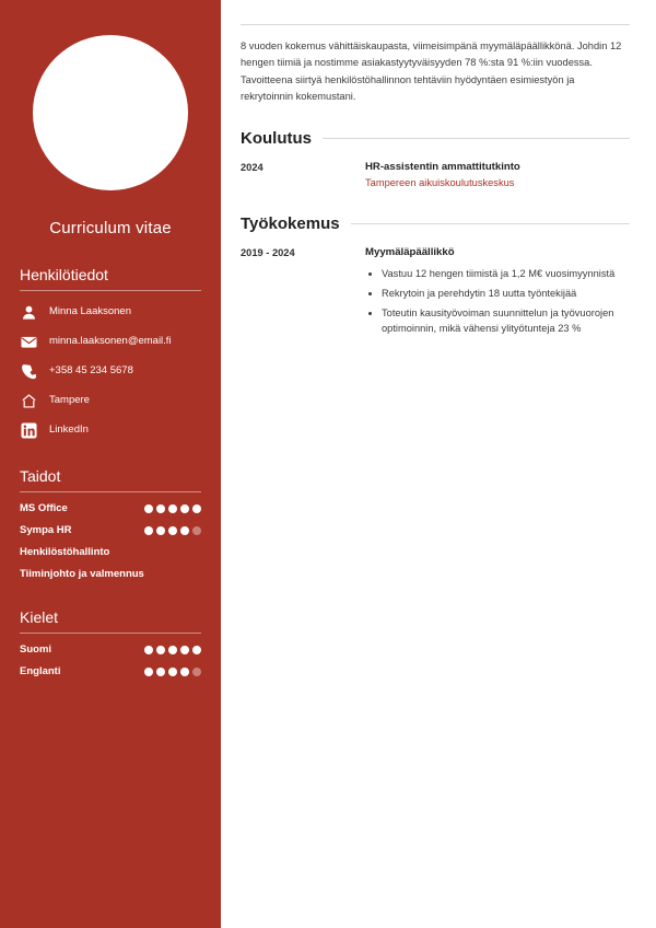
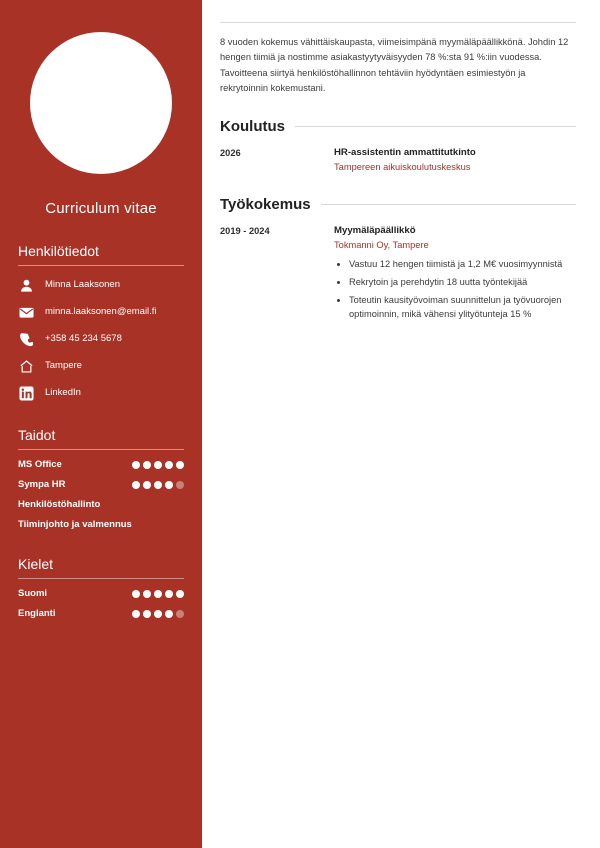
  Curriculum vitae
  Henkilötiedot
  Minna Laaksonen
  minna.laaksonen@email.fi
  +358 45 234 5678
  Tampere
  LinkedIn
  Taidot
  MS Office
  Sympa HR
  Henkilöstöhallinto
  Tiiminjohto ja valmennus
  Kielet
  Suomi
  Englanti
  8 vuoden kokemus vähittäiskaupasta, viimeisimpänä myymäläpäällikkönä. Johdin 12 hengen tiimiä ja nostimme asiakastyytyväisyyden 78 %:sta 91 %:iin vuodessa. Tavoitteena siirtyä henkilöstöhallinnon tehtäviin hyödyntäen esimiestyön ja rekrytoinnin kokemustani.
  Koulutus
- 2024
+ 2026
  HR-assistentin ammattitutkinto
  Tampereen aikuiskoulutuskeskus
  Työkokemus
  2019 - 2024
  Myymäläpäällikkö
+ Tokmanni Oy, Tampere
  Vastuu 12 hengen tiimistä ja 1,2 M€ vuosimyynnistä
  Rekrytoin ja perehdytin 18 uutta työntekijää
- Toteutin kausityövoiman suunnittelun ja työvuorojen optimoinnin, mikä vähensi ylityötunteja 23 %
+ Toteutin kausityövoiman suunnittelun ja työvuorojen optimoinnin, mikä vähensi ylityötunteja 15 %
